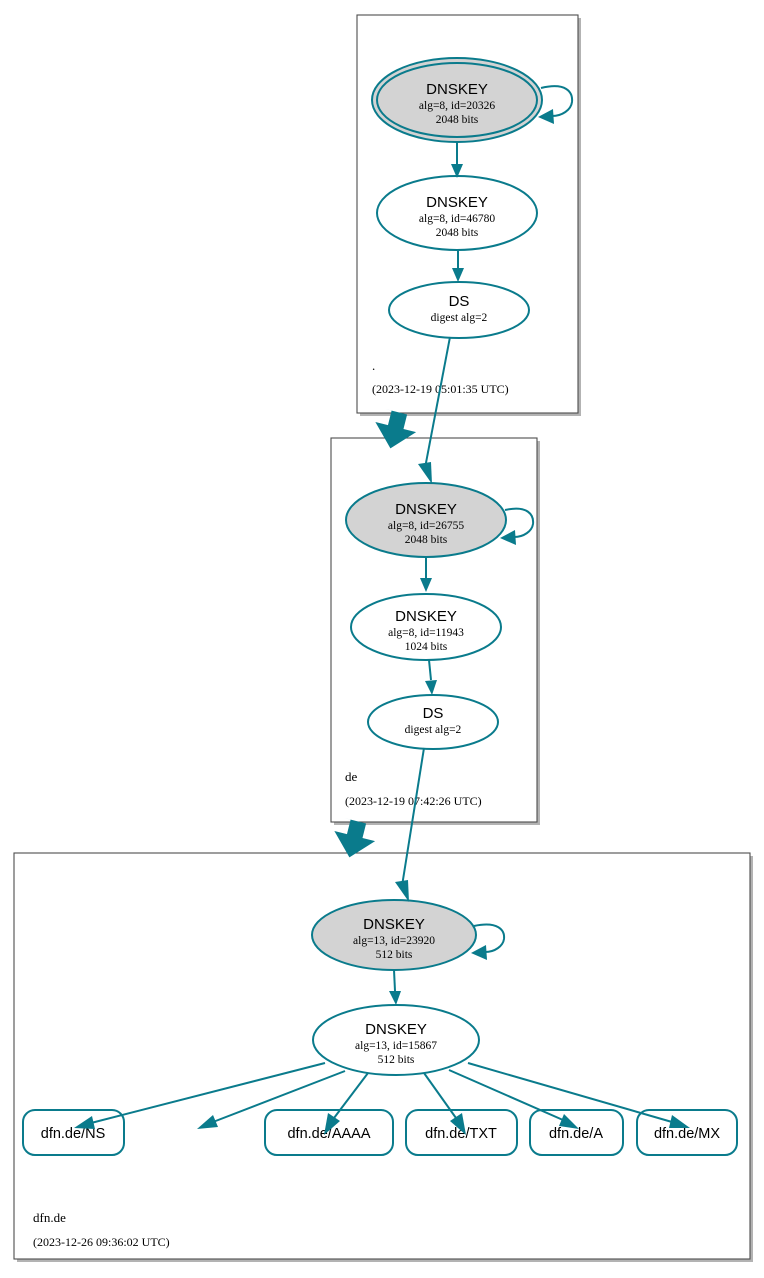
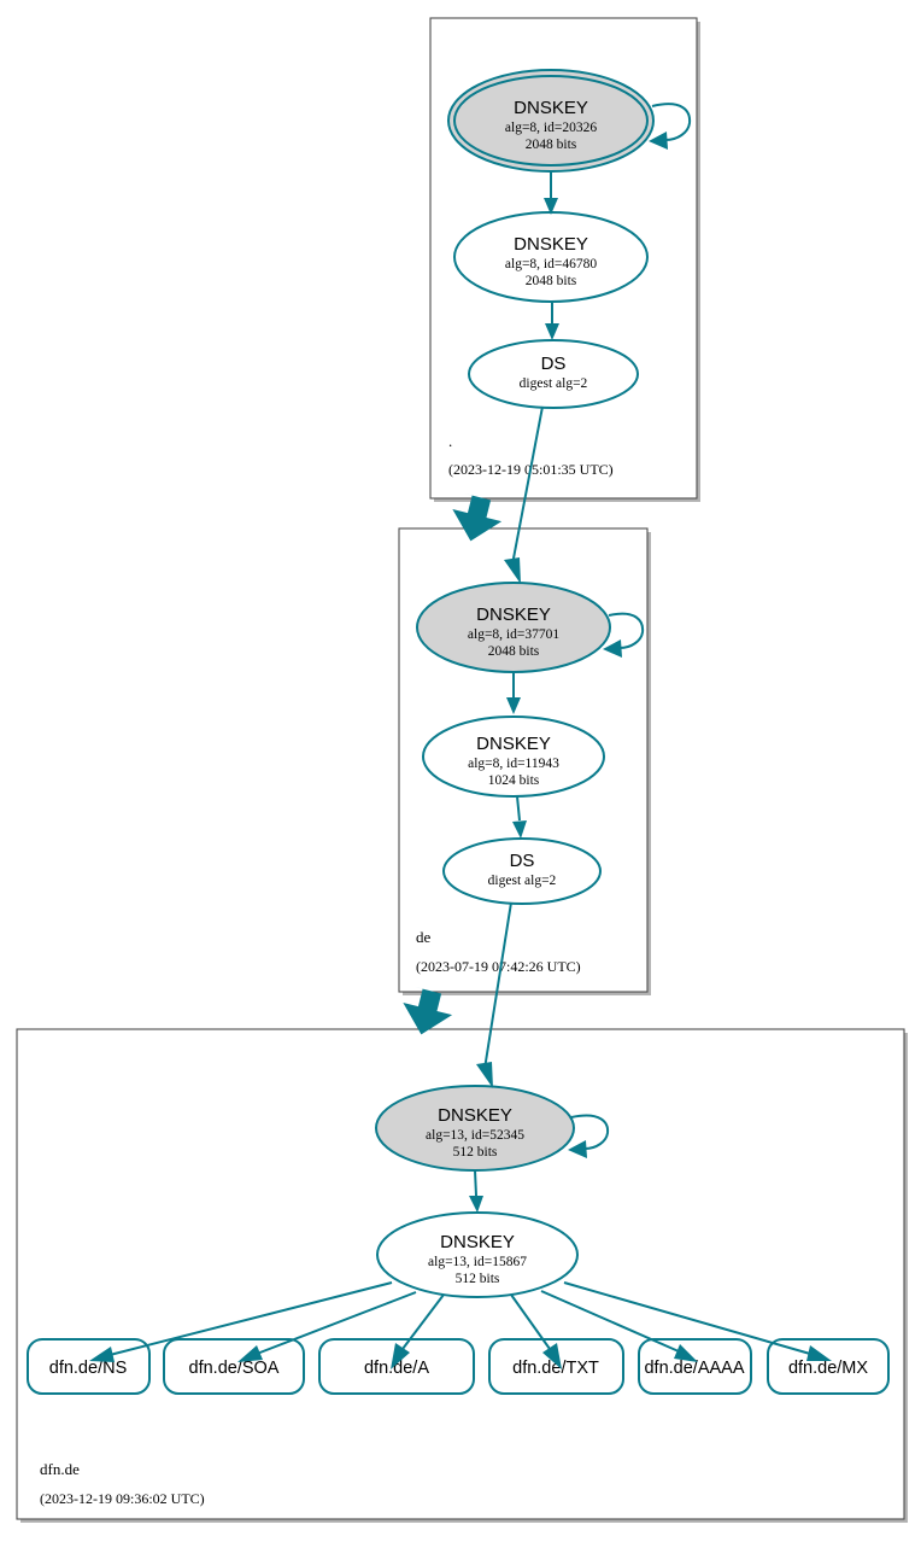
  DNSKEY
  alg=8, id=20326
  2048 bits
  DNSKEY
  alg=8, id=46780
  2048 bits
  DS
  digest alg=2
  .
  (2023-12-19 05:01:35 UTC)
  DNSKEY
- alg=8, id=26755
+ alg=8, id=37701
  2048 bits
  DNSKEY
  alg=8, id=11943
  1024 bits
  DS
  digest alg=2
  de
- (2023-12-19 07:42:26 UTC)
+ (2023-07-19 07:42:26 UTC)
  DNSKEY
- alg=13, id=23920
+ alg=13, id=52345
  512 bits
  DNSKEY
  alg=13, id=15867
  512 bits
  dfn.de/NS
+ dfn.de/SOA
- dfn.de/AAAA
+ dfn.de/A
  dfn.de/TXT
- dfn.de/A
+ dfn.de/AAAA
  dfn.de/MX
  dfn.de
- (2023-12-26 09:36:02 UTC)
+ (2023-12-19 09:36:02 UTC)
